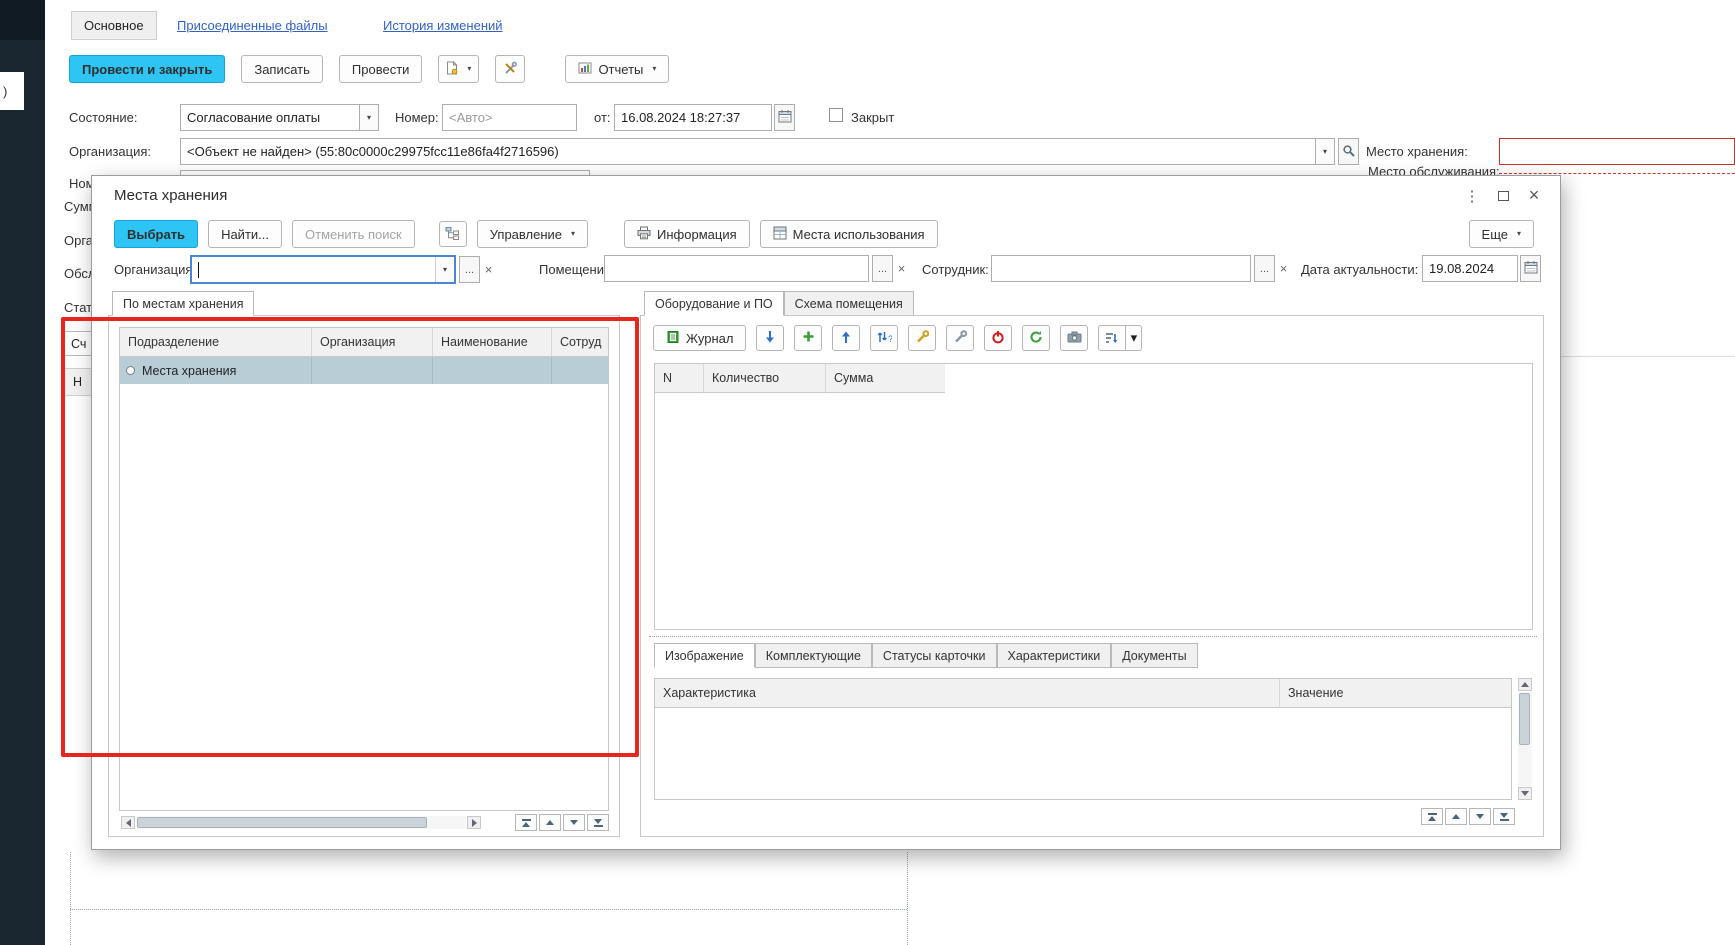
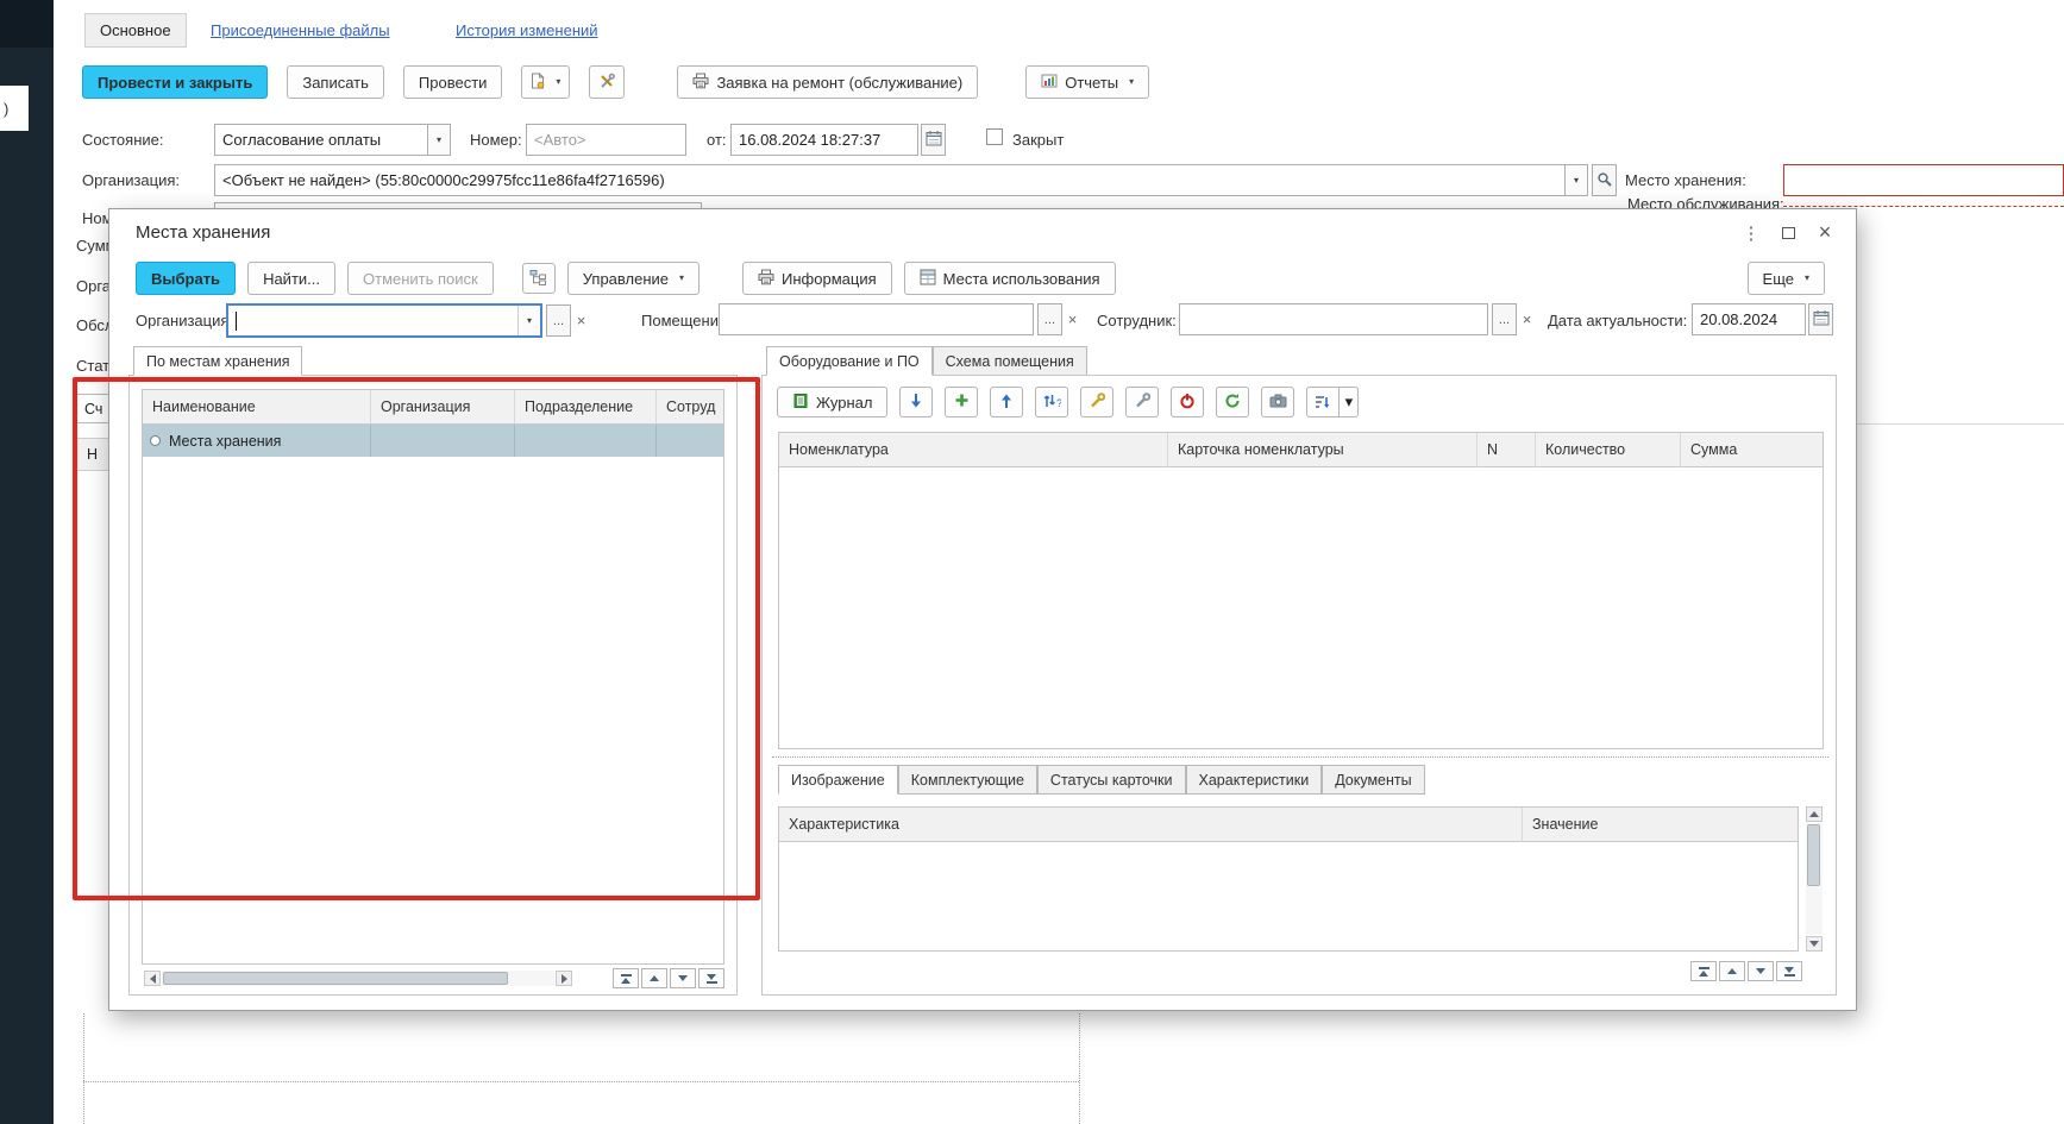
  )
  Основное
  Присоединенные файлы
  История изменений
  Провести и закрыть
  Записать
  Провести
  ▾
+ Заявка на ремонт (обслуживание)
  Отчеты
  ▾
  Состояние:
  Согласование оплаты
  ▾
  Номер:
  <Авто>
  от:
  16.08.2024 18:27:37
  Закрыт
  Организация:
  <Объект не найден> (55:80c0000c29975fcc11e86fa4f2716596)
  ▾
  Место хранения:
  Место обслуживания:
  Сум
  Орга
  Обс
  Стат
  Сч
  Н
  Места хранения
  ⋮
  ×
  Выбрать
  Найти...
  Отменить поиск
  Управление
  ▾
  Информация
  Места использования
  Еще
  ▾
  Организация
  ▾
  ...
  ×
  Помещени
  ...
  ×
  Сотрудник:
  ...
  ×
  Дата актуальности:
- 19.08.2024
+ 20.08.2024
  По местам хранения
- Подразделение
+ Наименование
  Организация
- Наименование
+ Подразделение
  Сотруд
  Места хранения
  Оборудование и ПО
  Схема помещения
  Журнал
  ?
  ▾
+ Номенклатура
+ Карточка номенклатуры
  N
  Количество
  Сумма
  Изображение
  Комплектующие
  Статусы карточки
  Характеристики
  Документы
  Характеристика
  Значение
